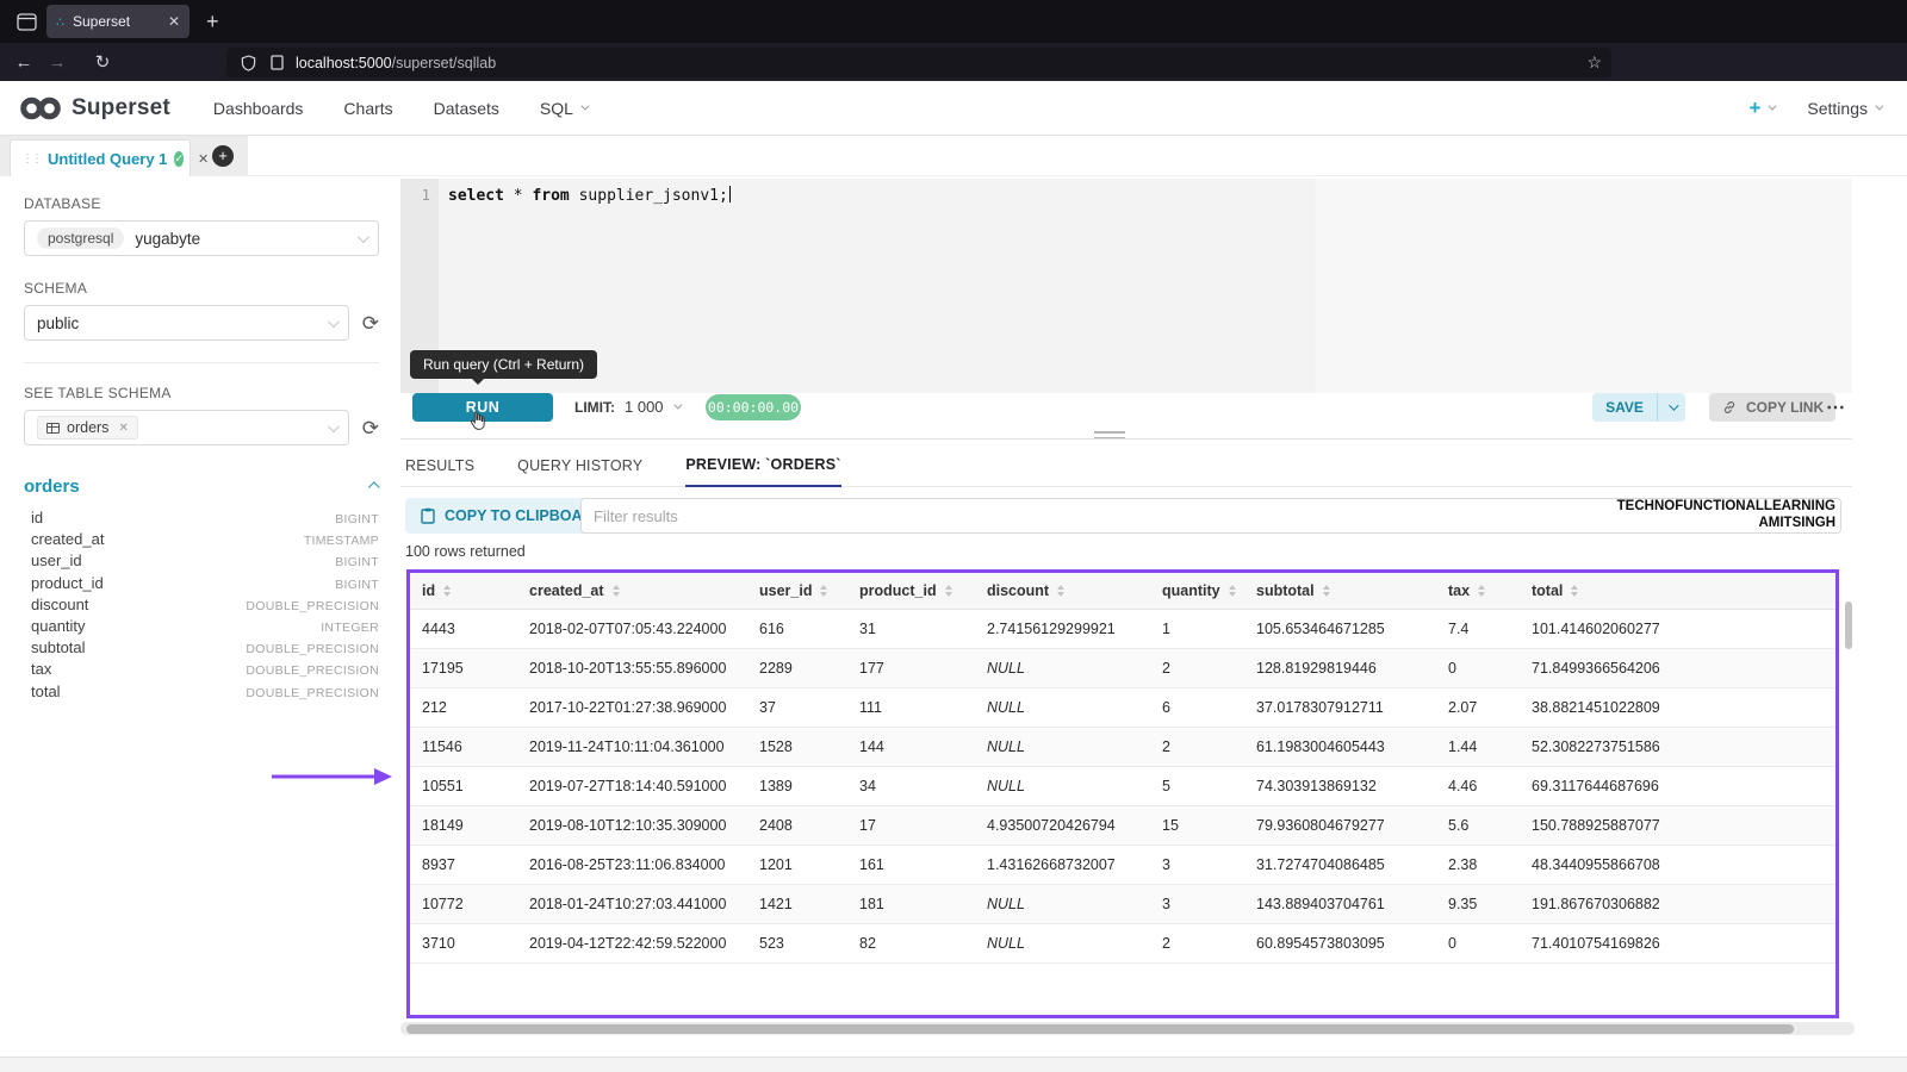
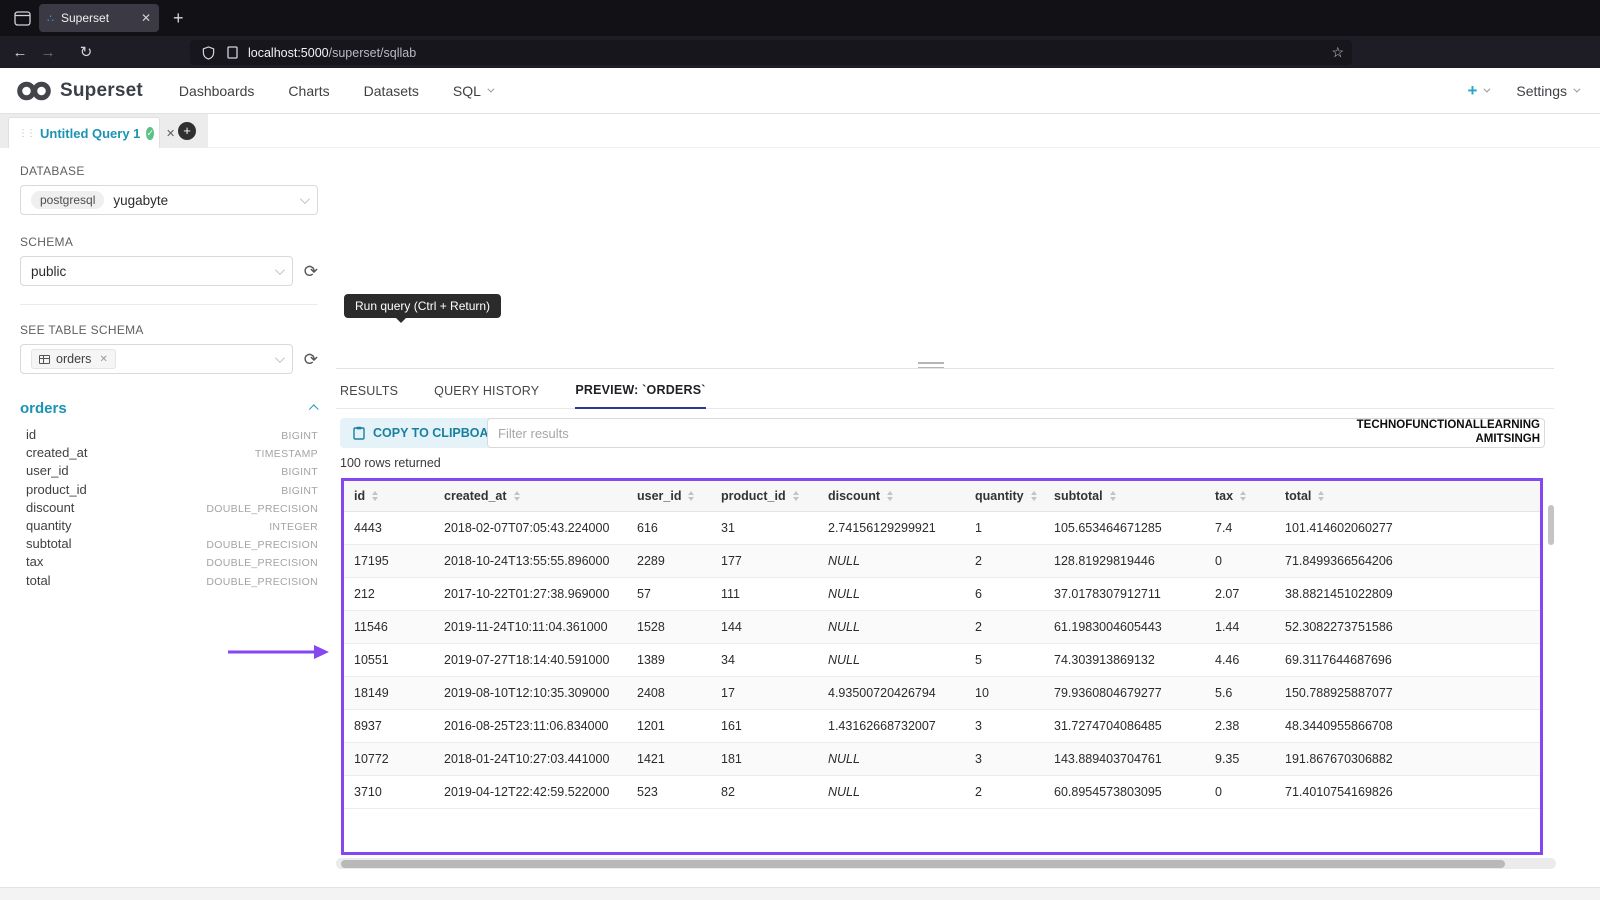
  ∴
  Superset
  ✕
  +
  ←
  →
  ↻
  localhost:5000/superset/sqllab
  ☆
  Superset
  Dashboards
  Charts
  Datasets
  SQL
  +
  Settings
  ⋮⋮
  Untitled Query 1
  ✓
  ✕
  +
  DATABASE
  postgresql
  yugabyte
  SCHEMA
  public
  ⟳
  SEE TABLE SCHEMA
  orders
  ✕
  ⟳
  orders
  id
  BIGINT
  created_at
  TIMESTAMP
  user_id
  BIGINT
  product_id
  BIGINT
  discount
  DOUBLE_PRECISION
  quantity
  INTEGER
  subtotal
  DOUBLE_PRECISION
  tax
  DOUBLE_PRECISION
  total
  DOUBLE_PRECISION
- 1
- select * from supplier_jsonv1;
  Run query (Ctrl + Return)
- RUN
- LIMIT:
- 1 000
- 00:00:00.00
- SAVE
- COPY LINK
- ⋯
  RESULTS
  QUERY HISTORY
  PREVIEW: `ORDERS`
  COPY TO CLIPBOA
  Filter results
  TECHNOFUNCTIONALLEARNING
  AMITSINGH
  100 rows returned
  	id	created_at	user_id	product_id	discount	quantity	subtotal	tax	total
  4443	2018-02-07T07:05:43.224000	616	31	2.74156129299921	1	105.653464671285	7.4	101.414602060277
- 17195	2018-10-20T13:55:55.896000	2289	177	NULL	2	128.81929819446	0	71.8499366564206
+ 17195	2018-10-24T13:55:55.896000	2289	177	NULL	2	128.81929819446	0	71.8499366564206
- 212	2017-10-22T01:27:38.969000	37	111	NULL	6	37.0178307912711	2.07	38.8821451022809
+ 212	2017-10-22T01:27:38.969000	57	111	NULL	6	37.0178307912711	2.07	38.8821451022809
  11546	2019-11-24T10:11:04.361000	1528	144	NULL	2	61.1983004605443	1.44	52.3082273751586
  10551	2019-07-27T18:14:40.591000	1389	34	NULL	5	74.303913869132	4.46	69.3117644687696
- 18149	2019-08-10T12:10:35.309000	2408	17	4.93500720426794	15	79.9360804679277	5.6	150.788925887077
+ 18149	2019-08-10T12:10:35.309000	2408	17	4.93500720426794	10	79.9360804679277	5.6	150.788925887077
  8937	2016-08-25T23:11:06.834000	1201	161	1.43162668732007	3	31.7274704086485	2.38	48.3440955866708
  10772	2018-01-24T10:27:03.441000	1421	181	NULL	3	143.889403704761	9.35	191.867670306882
  3710	2019-04-12T22:42:59.522000	523	82	NULL	2	60.8954573803095	0	71.4010754169826
